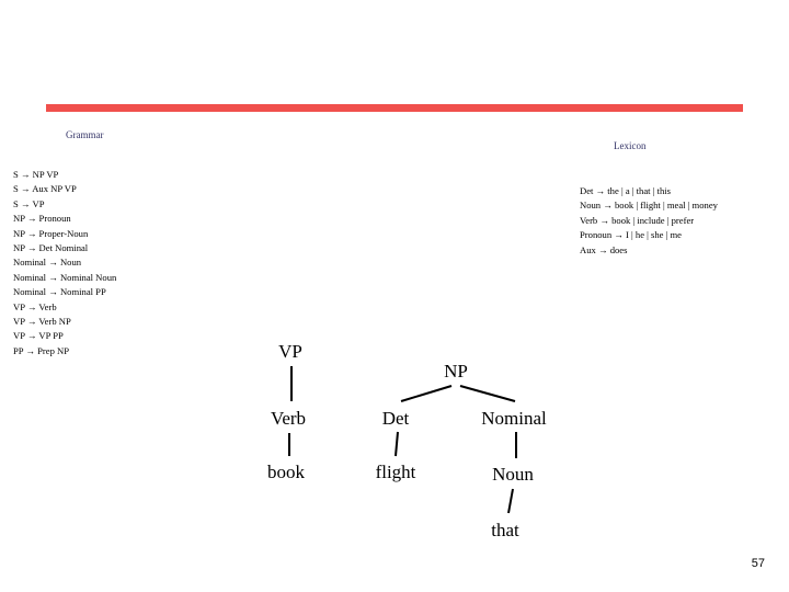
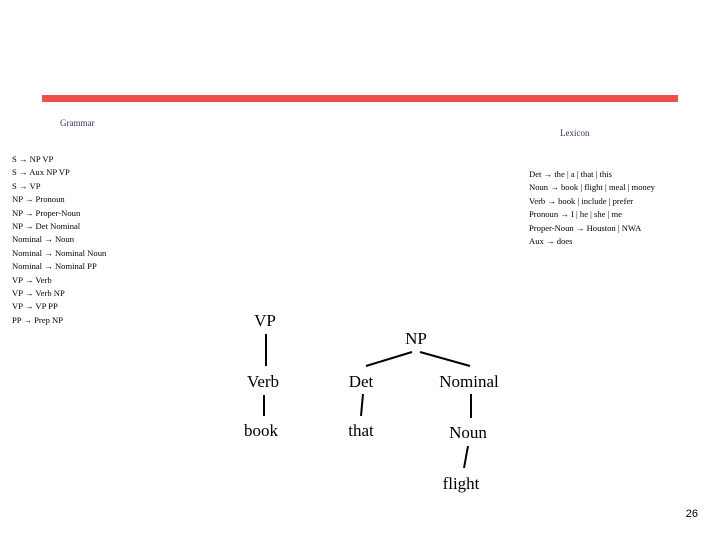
  Grammar
  Lexicon
  S → NP VP
  S → Aux NP VP
  S → VP
  NP → Pronoun
  NP → Proper-Noun
  NP → Det Nominal
  Nominal → Noun
  Nominal → Nominal Noun
  Nominal → Nominal PP
  VP → Verb
  VP → Verb NP
  VP → VP PP
  PP → Prep NP
  Det → the | a | that | this
  Noun → book | flight | meal | money
  Verb → book | include | prefer
  Pronoun → I | he | she | me
+ Proper-Noun → Houston | NWA
  Aux → does
  VP
  Verb
  book
  NP
  Det
  Nominal
- flight
+ that
  Noun
- that
+ flight
- 57
+ 26
